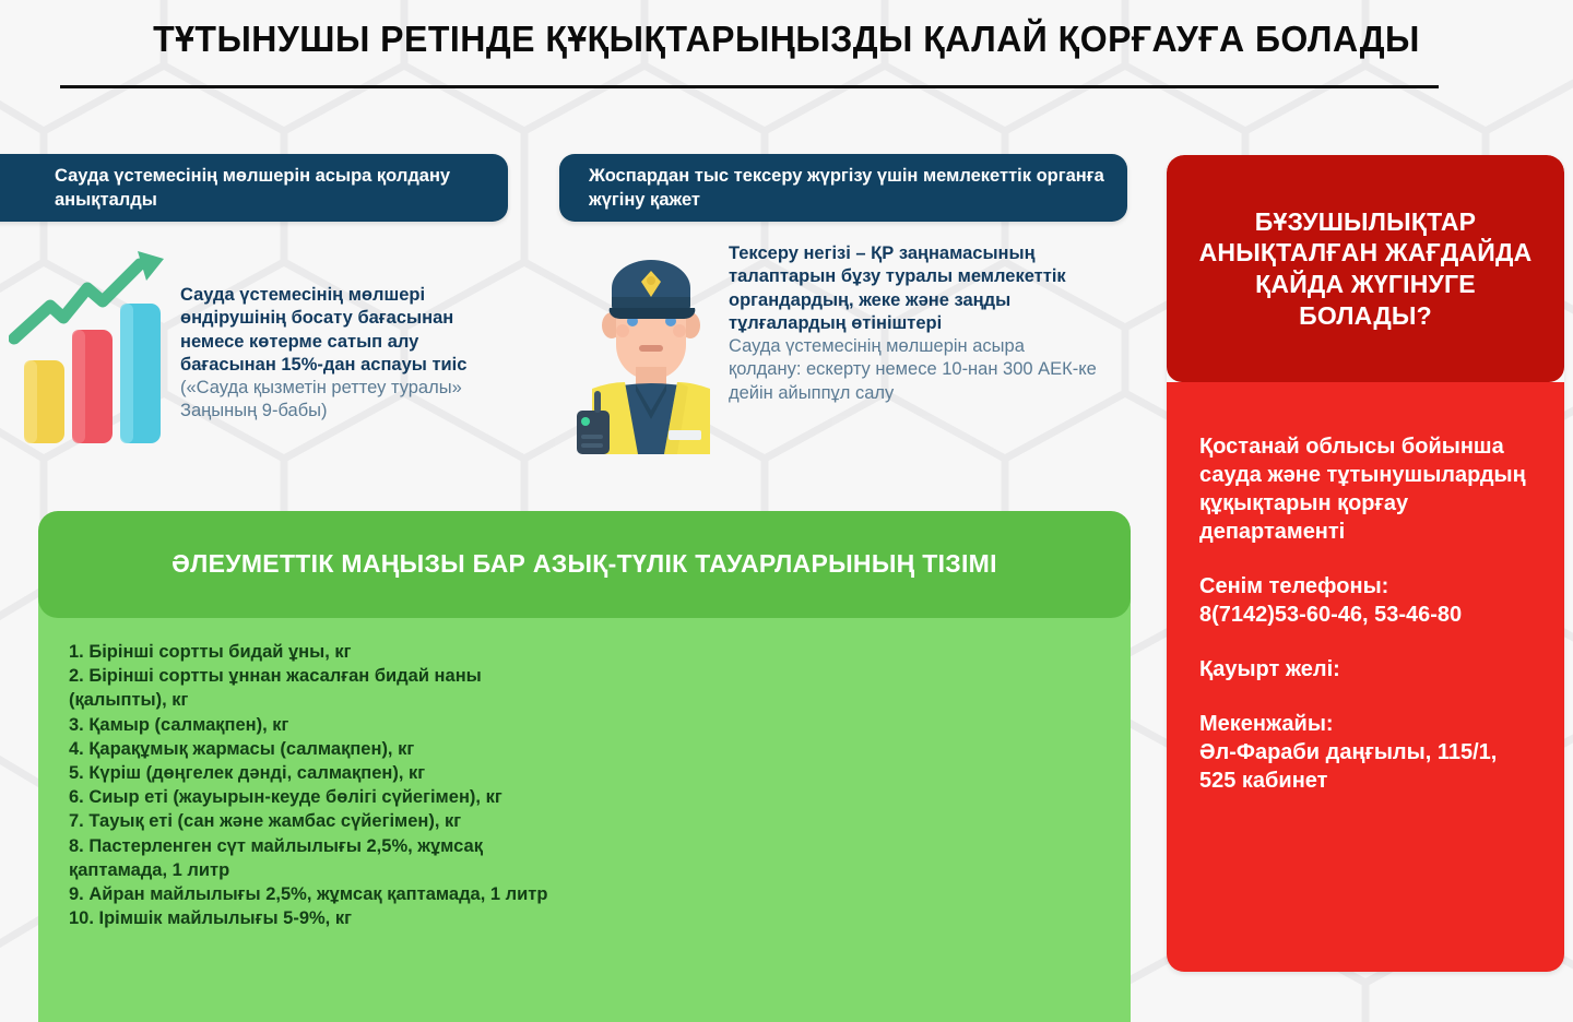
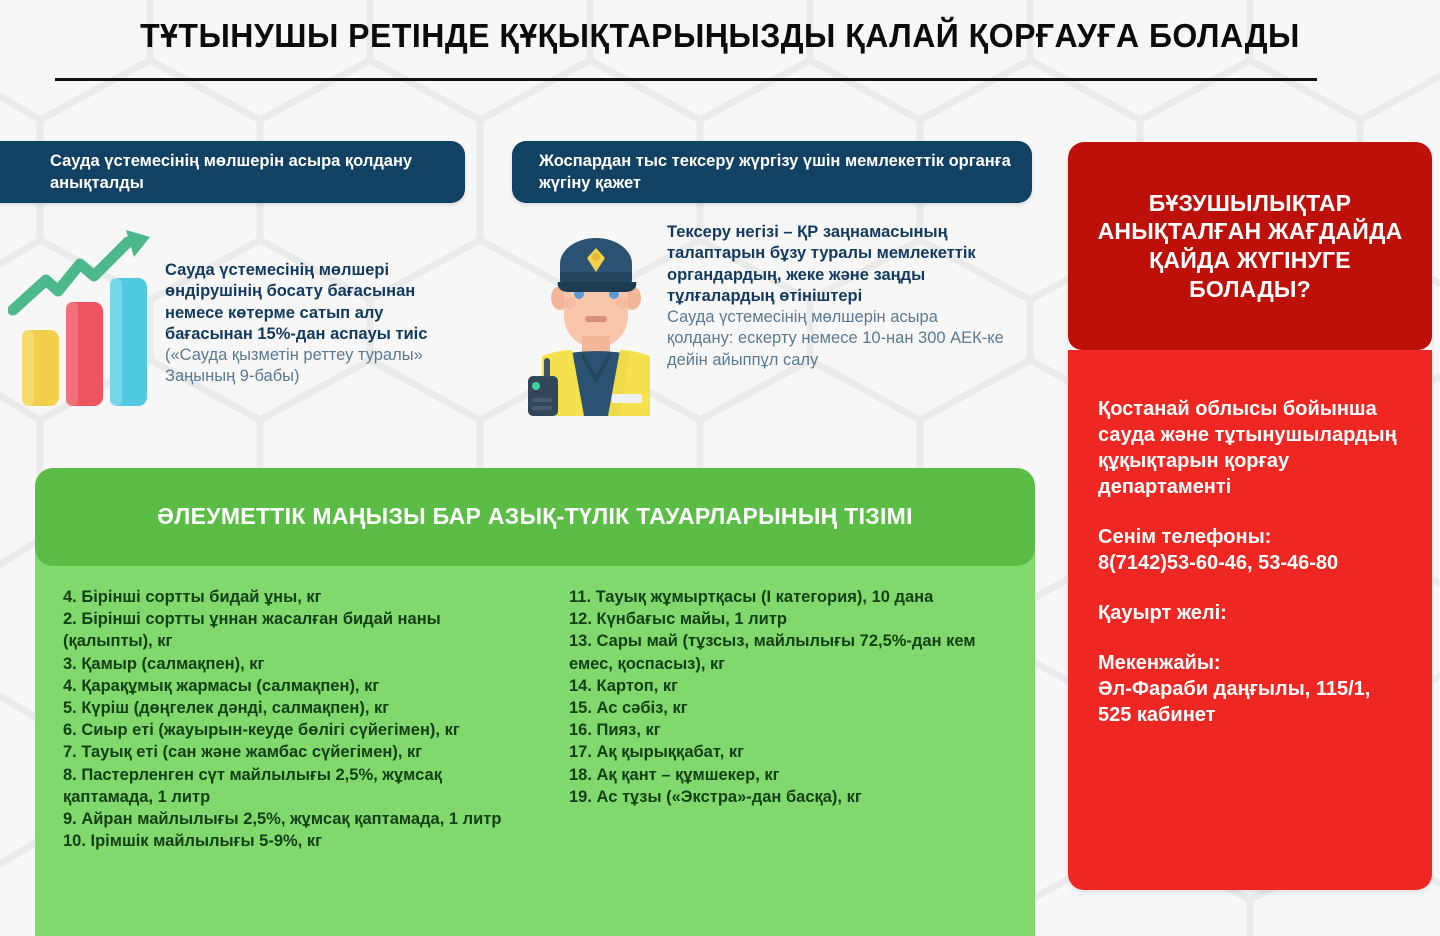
  ТҰТЫНУШЫ РЕТІНДЕ ҚҰҚЫҚТАРЫҢЫЗДЫ ҚАЛАЙ ҚОРҒАУҒА БОЛАДЫ
  Сауда үстемесінің мөлшерін асыра қолдану анықталды
  Жоспардан тыс тексеру жүргізу үшін мемлекеттік органға жүгіну қажет
  Сауда үстемесінің мөлшері өндірушінің босату бағасынан немесе көтерме сатып алу бағасынан 15%-дан аспауы тиіс
  («Сауда қызметін реттеу туралы» Заңының 9-бабы)
  Тексеру негізі – ҚР заңнамасының талаптарын бұзу туралы мемлекеттік органдардың, жеке және заңды тұлғалардың өтініштері
  Сауда үстемесінің мөлшерін асыра қолдану: ескерту немесе 10-нан 300 АЕК-ке дейін айыппұл салу
  БҰЗУШЫЛЫҚТАР АНЫҚТАЛҒАН ЖАҒДАЙДА ҚАЙДА ЖҮГІНУГЕ БОЛАДЫ?
  Қостанай облысы бойынша сауда және тұтынушылардың құқықтарын қорғау департаменті
  Сенім телефоны:
  8(7142)53-60-46, 53-46-80
  Қауырт желі:
  Мекенжайы:
  Әл-Фараби даңғылы, 115/1, 525 кабинет
- 1. Бірінші сортты бидай ұны, кг
+ 4. Бірінші сортты бидай ұны, кг
  2. Бірінші сортты ұннан жасалған бидай наны (қалыпты), кг
  3. Қамыр (салмақпен), кг
  4. Қарақұмық жармасы (салмақпен), кг
  5. Күріш (дөңгелек дәнді, салмақпен), кг
  6. Сиыр еті (жауырын-кеуде бөлігі сүйегімен), кг
  7. Тауық еті (сан және жамбас сүйегімен), кг
  8. Пастерленген сүт майлылығы 2,5%, жұмсақ қаптамада, 1 литр
  9. Айран майлылығы 2,5%, жұмсақ қаптамада, 1 литр
  10. Ірімшік майлылығы 5-9%, кг
+ 11. Тауық жұмыртқасы (I категория), 10 дана
+ 12. Күнбағыс майы, 1 литр
+ 13. Сары май (тұзсыз, майлылығы 72,5%-дан кем емес, қоспасыз), кг
+ 14. Картоп, кг
+ 15. Ас сәбіз, кг
+ 16. Пияз, кг
+ 17. Ақ қырыққабат, кг
+ 18. Ақ қант – құмшекер, кг
+ 19. Ас тұзы («Экстра»-дан басқа), кг
  ӘЛЕУМЕТТІК МАҢЫЗЫ БАР АЗЫҚ-ТҮЛІК ТАУАРЛАРЫНЫҢ ТІЗІМІ
